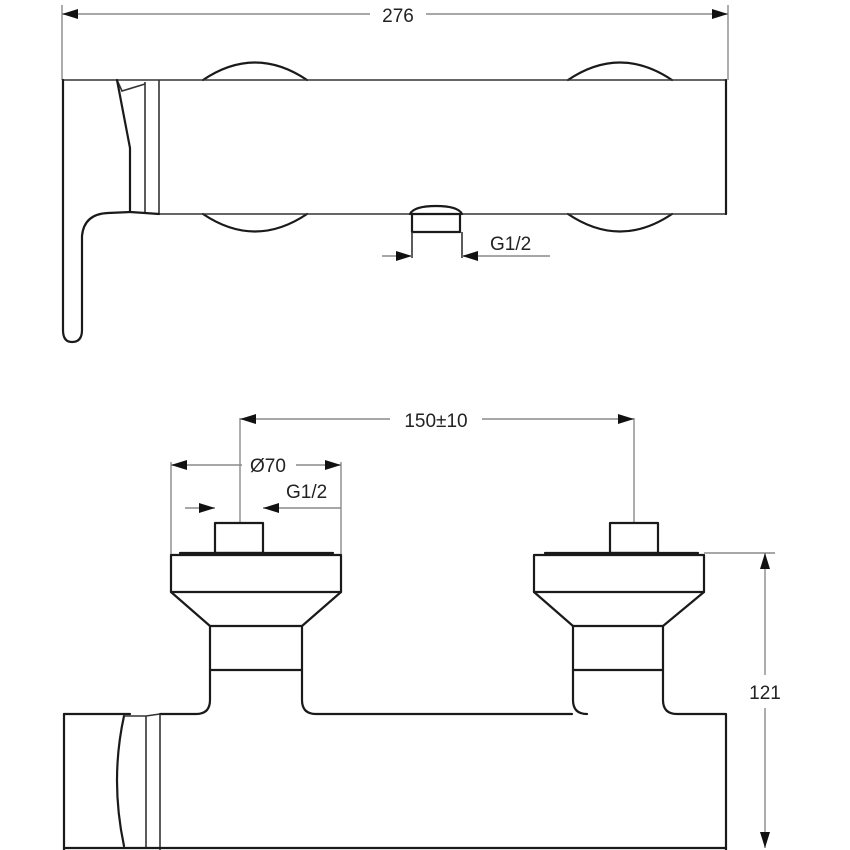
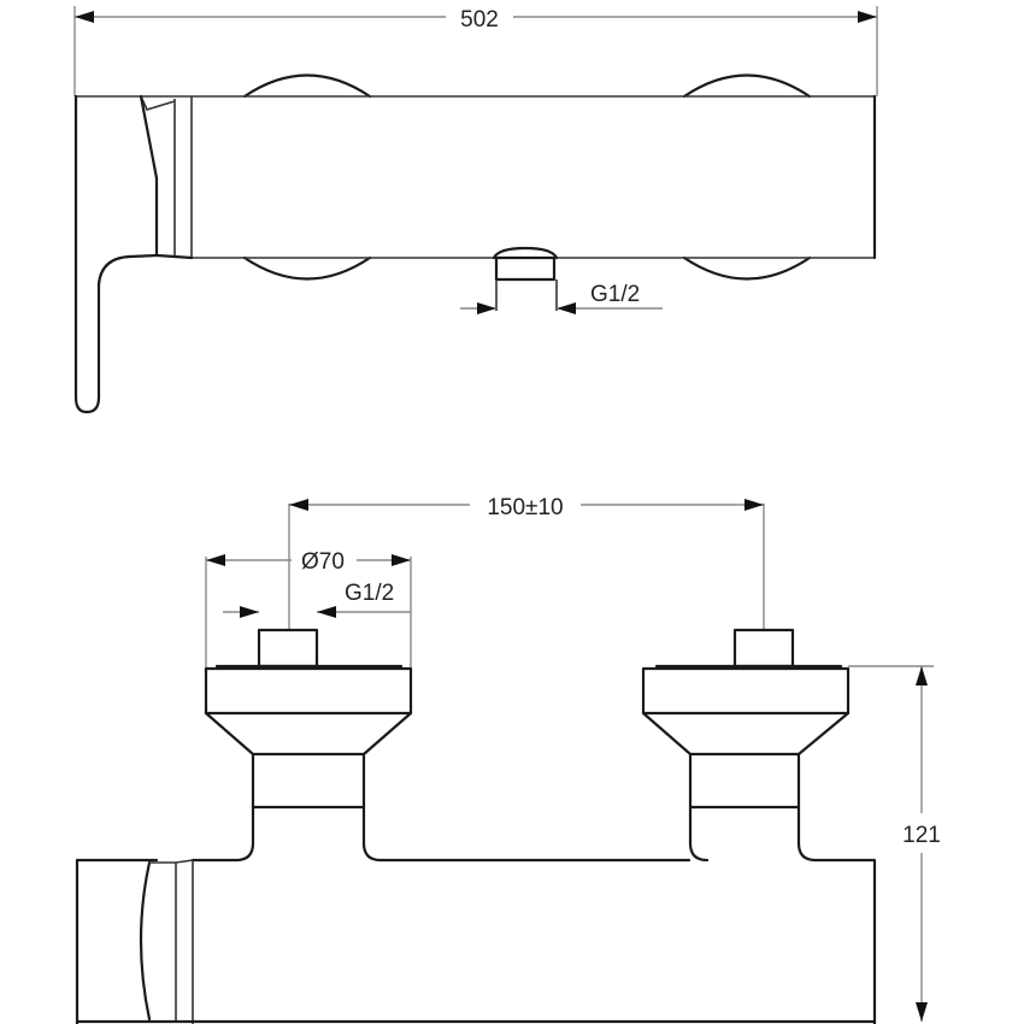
- 276
+ 502
  G1/2
  150±10
  Ø70
  G1/2
  121
